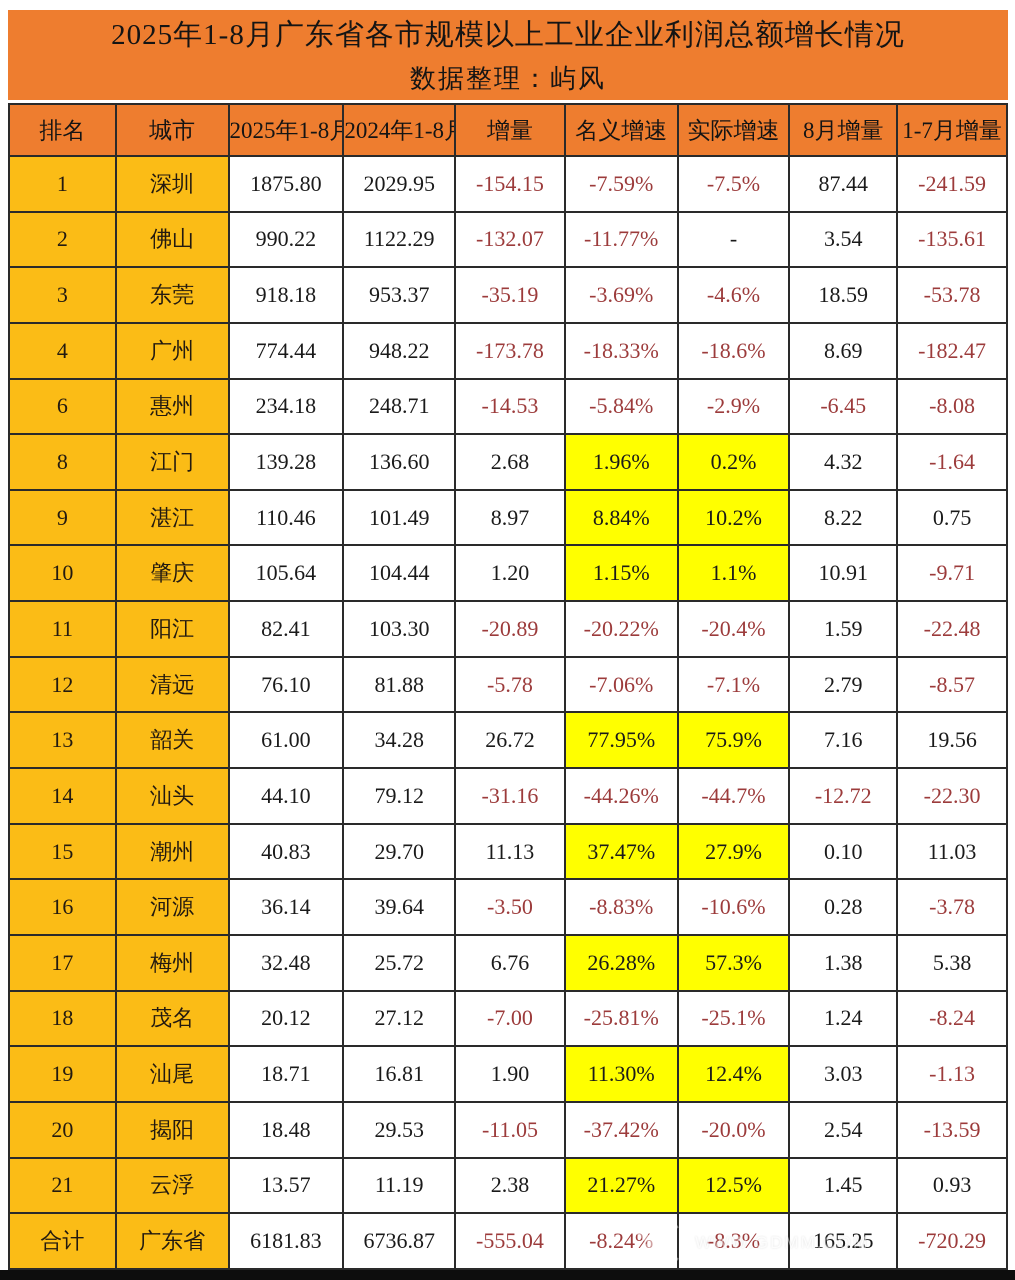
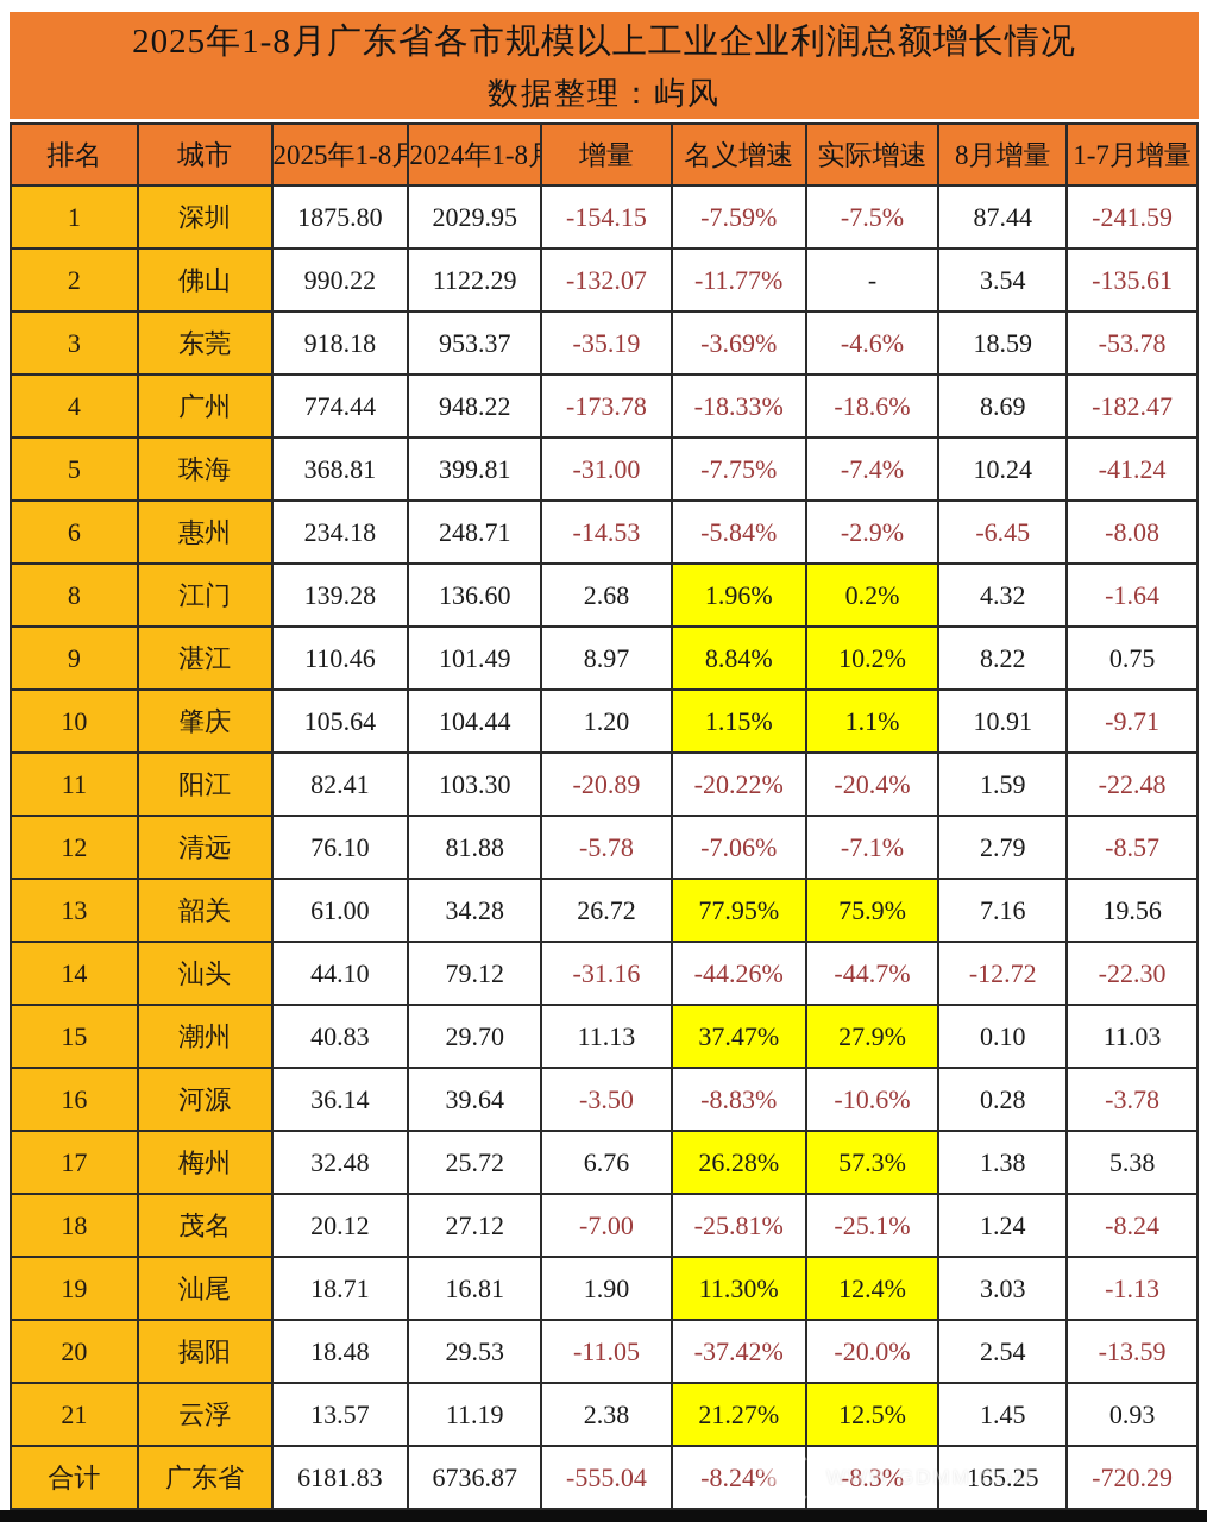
  2025年1-8月广东省各市规模以上工业企业利润总额增长情况
  数据整理：屿风
  排名	城市	2025年1-8月	2024年1-8	增量	名义增速	实际增速	8月增量	1-7月增量
  1	深圳	1875.80	2029.95	-154.15	-7.59%	-7.5%	87.44	-241.59
  2	佛山	990.22	1122.29	-132.07	-11.77%	-	3.54	-135.61
  3	东莞	918.18	953.37	-35.19	-3.69%	-4.6%	18.59	-53.78
  4	广州	774.44	948.22	-173.78	-18.33%	-18.6%	8.69	-182.47
+ 5	珠海	368.81	399.81	-31.00	-7.75%	-7.4%	10.24	-41.24
  6	惠州	234.18	248.71	-14.53	-5.84%	-2.9%	-6.45	-8.08
  8	江门	139.28	136.60	2.68	1.96%	0.2%	4.32	-1.64
  9	湛江	110.46	101.49	8.97	8.84%	10.2%	8.22	0.75
  10	肇庆	105.64	104.44	1.20	1.15%	1.1%	10.91	-9.71
  11	阳江	82.41	103.30	-20.89	-20.22%	-20.4%	1.59	-22.48
  12	清远	76.10	81.88	-5.78	-7.06%	-7.1%	2.79	-8.57
  13	韶关	61.00	34.28	26.72	77.95%	75.9%	7.16	19.56
  14	汕头	44.10	79.12	-31.16	-44.26%	-44.7%	-12.72	-22.30
  15	潮州	40.83	29.70	11.13	37.47%	27.9%	0.10	11.03
  16	河源	36.14	39.64	-3.50	-8.83%	-10.6%	0.28	-3.78
  17	梅州	32.48	25.72	6.76	26.28%	57.3%	1.38	5.38
  18	茂名	20.12	27.12	-7.00	-25.81%	-25.1%	1.24	-8.24
  19	汕尾	18.71	16.81	1.90	11.30%	12.4%	3.03	-1.13
  20	揭阳	18.48	29.53	-11.05	-37.42%	-20.0%	2.54	-13.59
  21	云浮	13.57	11.19	2.38	21.27%	12.5%	1.45	0.93
  合计	广东省	6181.83	6736.87	-555.04	-8.24%	-8.3%	165.25	-720.29
  WWW.GDMM.COM
